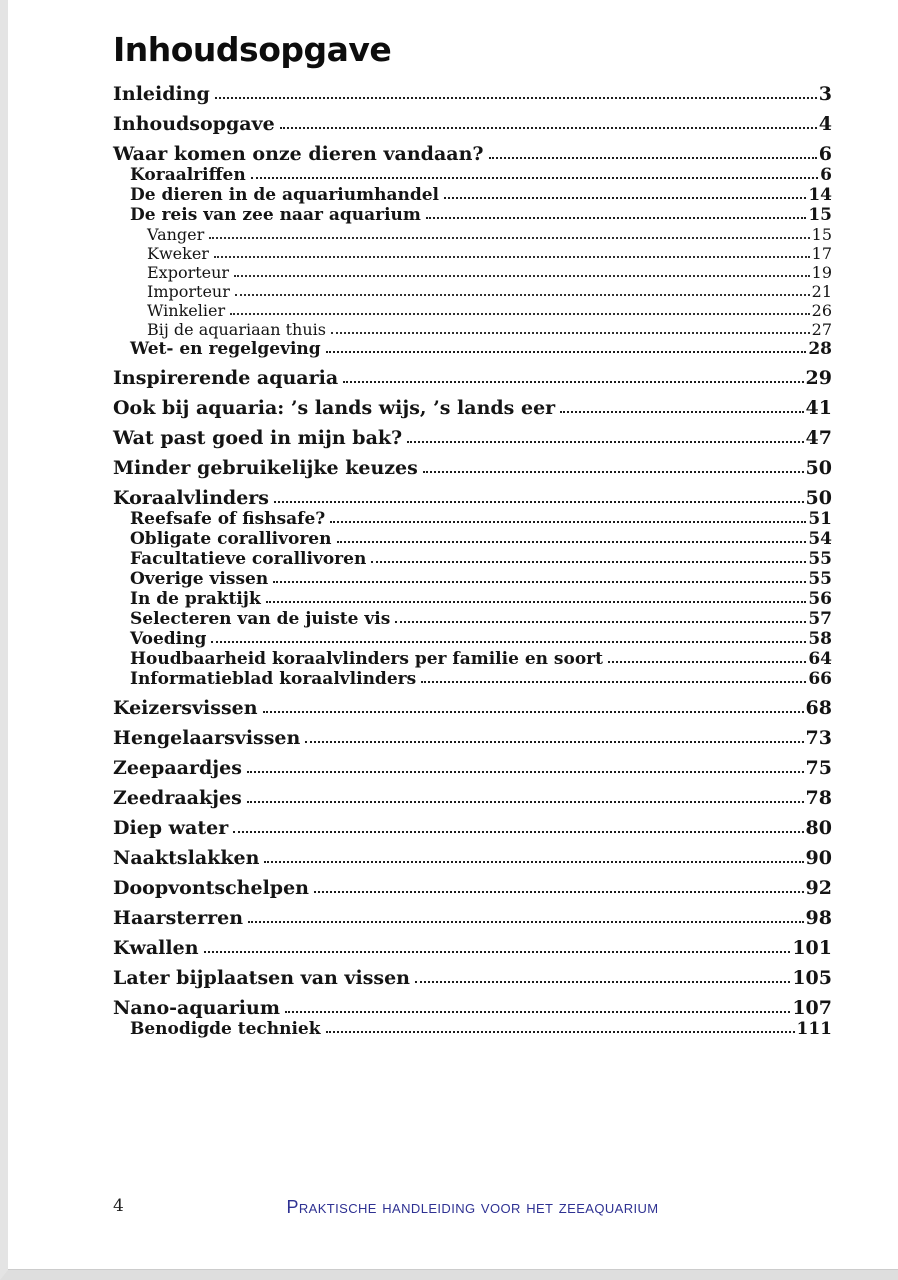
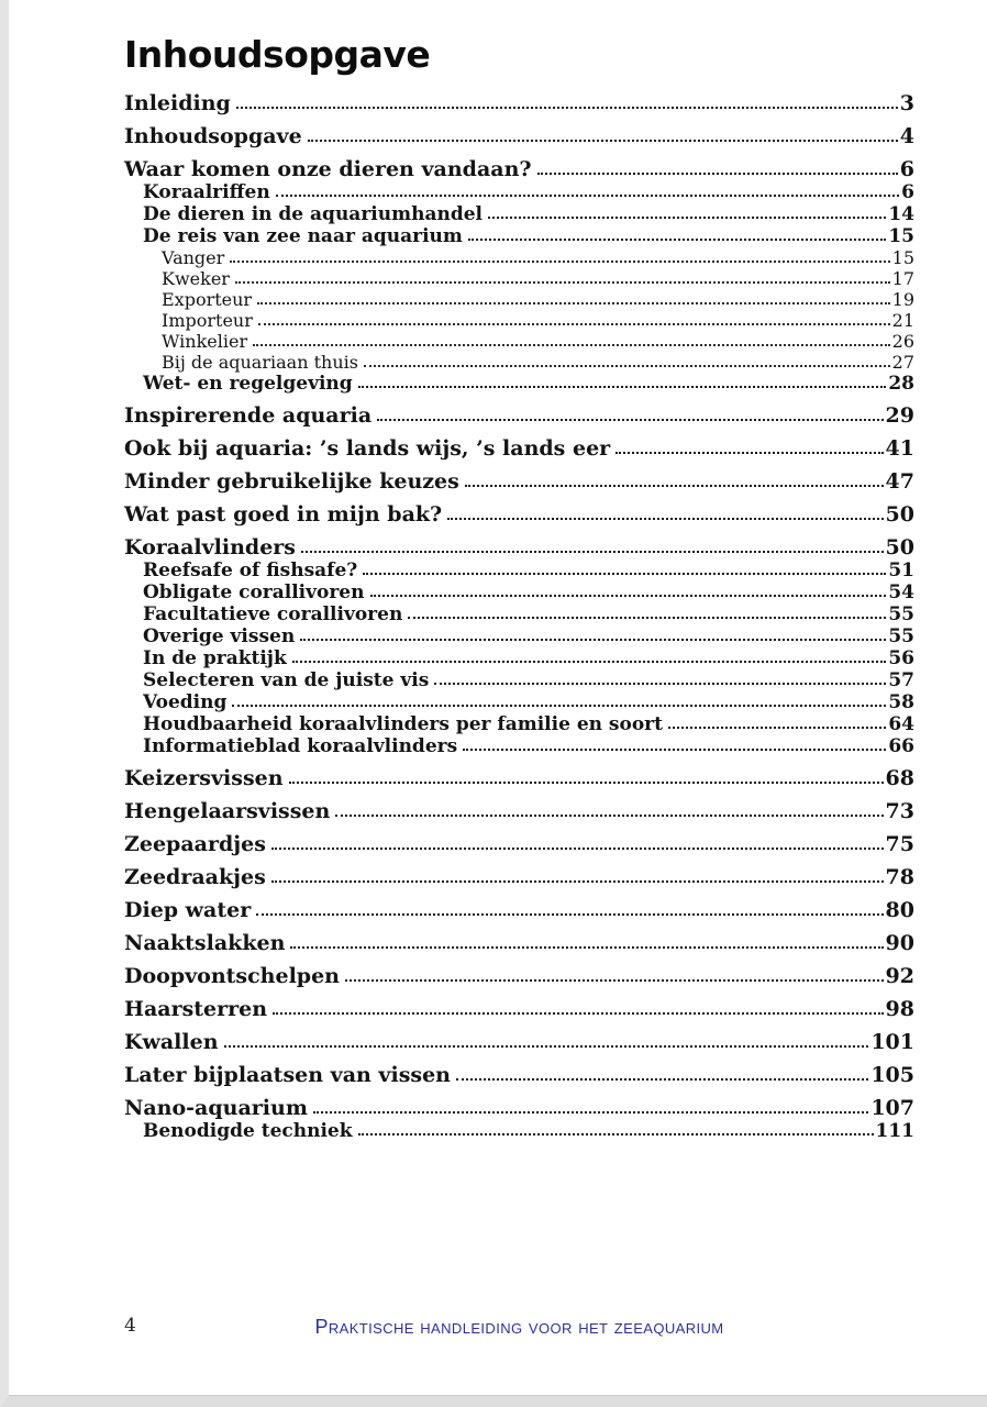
  Inhoudsopgave
  Inleiding
  3
  Inhoudsopgave
  4
  Waar komen onze dieren vandaan?
  6
  Koraalriffen
  6
  De dieren in de aquariumhandel
  14
  De reis van zee naar aquarium
  15
  Vanger
  15
  Kweker
  17
  Exporteur
  19
  Importeur
  21
  Winkelier
  26
  Bij de aquariaan thuis
  27
  Wet- en regelgeving
  28
  Inspirerende aquaria
  29
  Ook bij aquaria: ’s lands wijs, ’s lands eer
  41
- Wat past goed in mijn bak?
+ Minder gebruikelijke keuzes
  47
- Minder gebruikelijke keuzes
+ Wat past goed in mijn bak?
  50
  Koraalvlinders
  50
  Reefsafe of fishsafe?
  51
  Obligate corallivoren
  54
  Facultatieve corallivoren
  55
  Overige vissen
  55
  In de praktijk
  56
  Selecteren van de juiste vis
  57
  Voeding
  58
  Houdbaarheid koraalvlinders per familie en soort
  64
  Informatieblad koraalvlinders
  66
  Keizersvissen
  68
  Hengelaarsvissen
  73
  Zeepaardjes
  75
  Zeedraakjes
  78
  Diep water
  80
  Naaktslakken
  90
  Doopvontschelpen
  92
  Haarsterren
  98
  Kwallen
  101
  Later bijplaatsen van vissen
  105
  Nano-aquarium
  107
  Benodigde techniek
  111
  4
  Praktische handleiding voor het zeeaquarium
